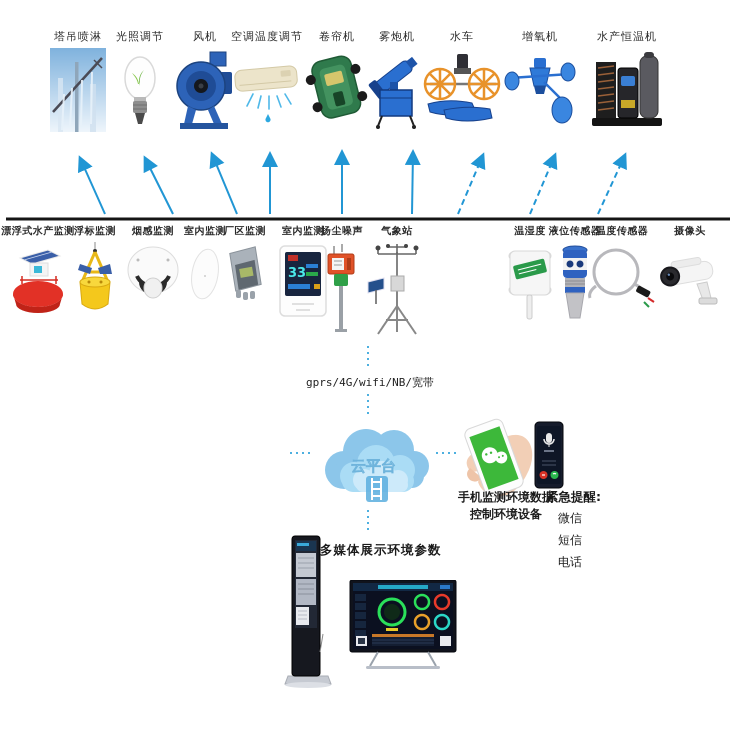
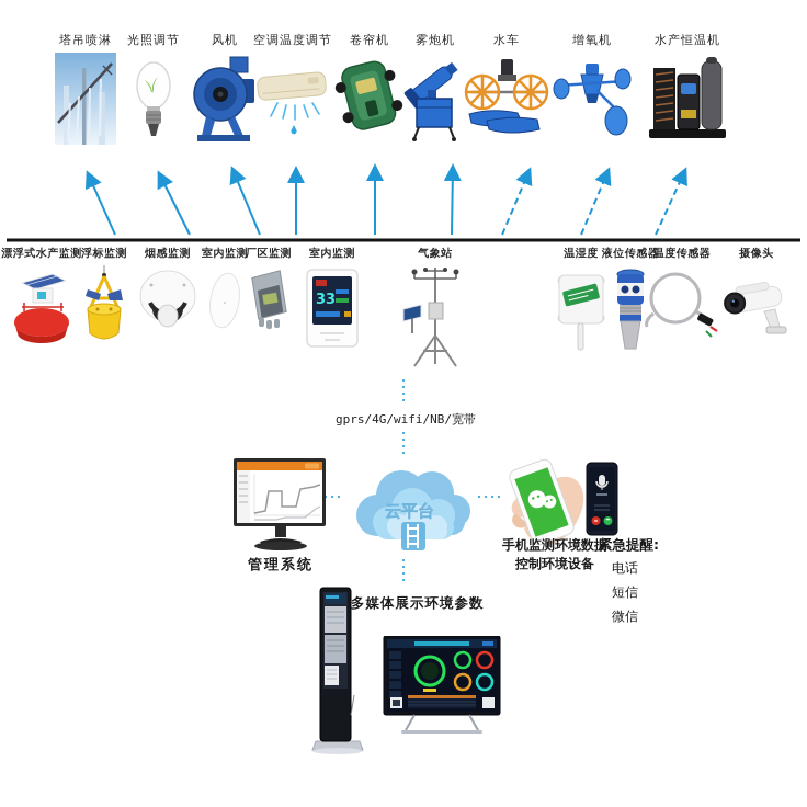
  塔吊喷淋
  光照调节
  风机
  空调温度调节
  卷帘机
  雾炮机
  水车
  增氧机
  水产恒温机
  漂浮式水产监测
  浮标监测
  烟感监测
  室内监测
  厂区监测
  室内监测
  33
- 扬尘噪声
  气象站
  温湿度
  液位传感器
  温度传感器
  摄像头
  gprs/4G/wifi/NB/宽带
+ 管理系统
  云平台
  手机监测环境数据
  控制环境设备
  紧急提醒:
- 微信
+ 电话
  短信
- 电话
+ 微信
  多媒体展示环境参数
